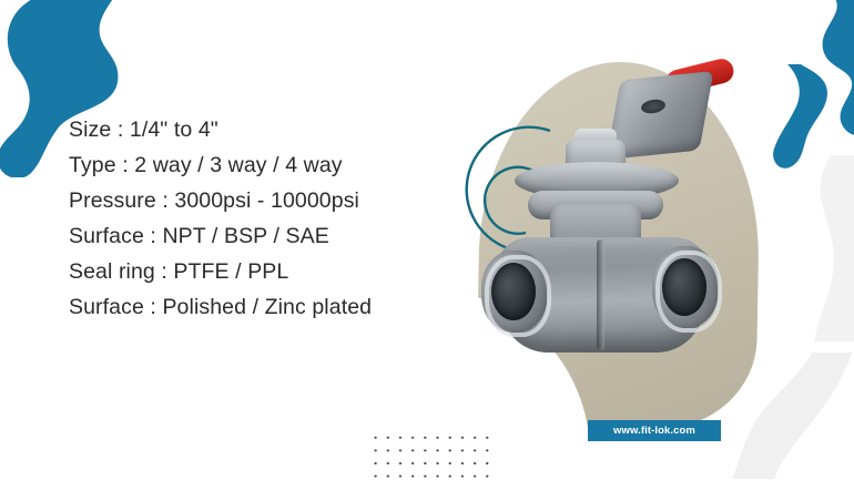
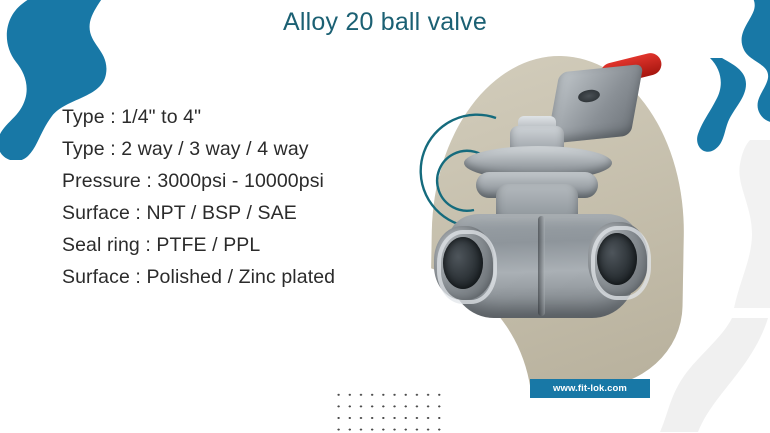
+ Alloy 20 ball valve
- Size : 1/4" to 4"
+ Type : 1/4" to 4"
  Type : 2 way / 3 way / 4 way
  Pressure : 3000psi - 10000psi
  Surface : NPT / BSP / SAE
  Seal ring : PTFE / PPL
  Surface : Polished / Zinc plated
  www.fit-lok.com
